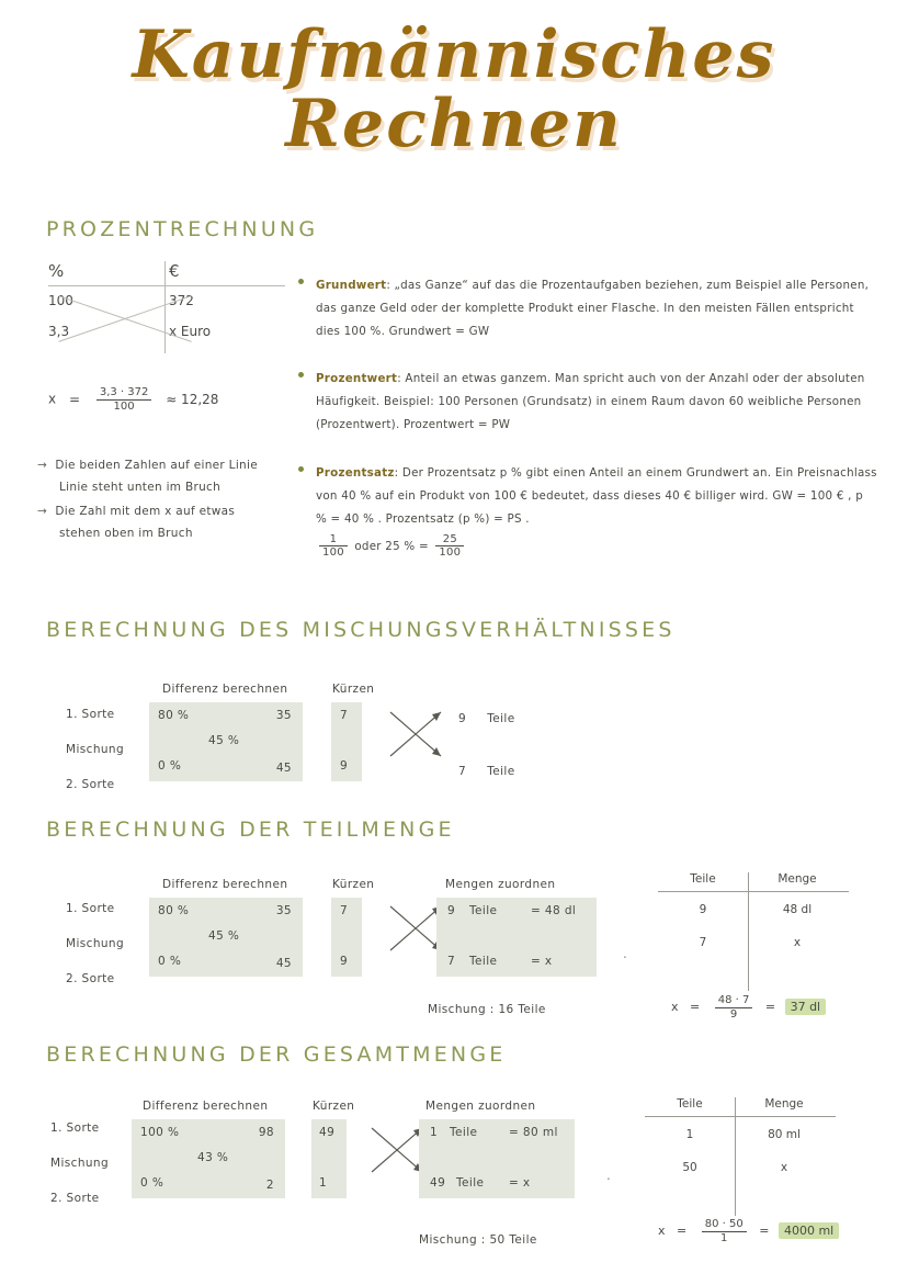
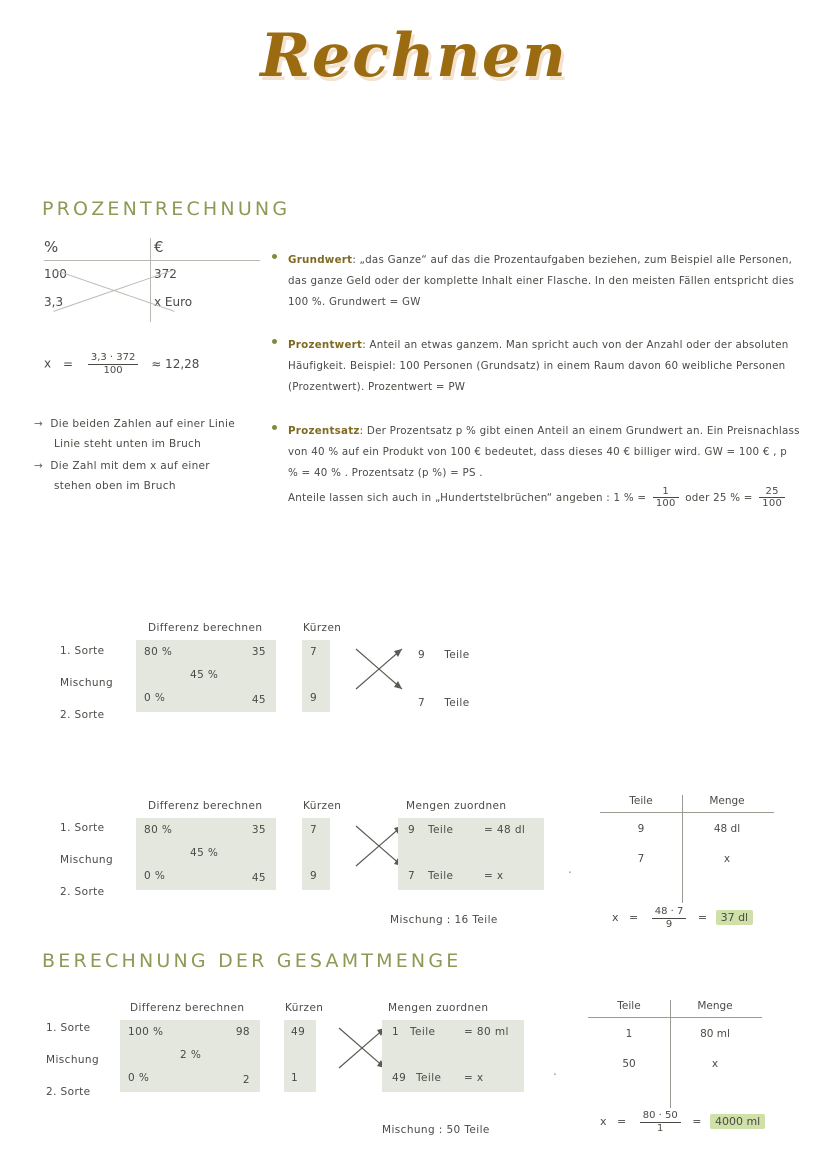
- Kaufmännisches
  Rechnen
  PROZENTRECHNUNG
  %
  €
  x =
  3,3 · 372
  100
  ≈ 12,28
  → Die beiden Zahlen auf einer Linie
  Linie steht unten im Bruch
- → Die Zahl mit dem x auf etwas
+ → Die Zahl mit dem x auf einer
  stehen oben im Bruch
- Grundwert: „das Ganze“ auf das die Prozentaufgaben beziehen, zum Beispiel alle Personen, das ganze Geld oder der komplette Produkt einer Flasche. In den meisten Fällen entspricht dies 100 %. Grundwert = GW
+ Grundwert: „das Ganze“ auf das die Prozentaufgaben beziehen, zum Beispiel alle Personen, das ganze Geld oder der komplette Inhalt einer Flasche. In den meisten Fällen entspricht dies 100 %. Grundwert = GW
  Prozentwert: Anteil an etwas ganzem. Man spricht auch von der Anzahl oder der absoluten Häufigkeit. Beispiel: 100 Personen (Grundsatz) in einem Raum davon 60 weibliche Personen (Prozentwert). Prozentwert = PW
  Prozentsatz: Der Prozentsatz p % gibt einen Anteil an einem Grundwert an. Ein Preisnachlass von 40 % auf ein Produkt von 100 € bedeutet, dass dieses 40 € billiger wird. GW = 100 € , p % = 40 % . Prozentsatz (p %) = PS .
+ Anteile lassen sich auch in „Hundertstelbrüchen“ angeben : 1 % =
  1
  100
  oder 25 % =
  25
  100
- BERECHNUNG DES MISCHUNGSVERHÄLTNISSES
  1. Sorte
  Mischung
  2. Sorte
  Differenz berechnen
  80 %
  35
  45 %
  0 %
  45
  Kürzen
  7
  9
  9 Teile
  7 Teile
- BERECHNUNG DER TEILMENGE
  1. Sorte
  Mischung
  2. Sorte
  Differenz berechnen
  80 %
  35
  45 %
  0 %
  45
  Kürzen
  7
  9
  Mengen zuordnen
  9
  Teile
  = 48 dl
  7
  Teile
  = x
  .
  Mischung : 16 Teile
  Teile
  Menge
  9
  48 dl
  7
  x
  x =
  48 · 7
  9
  = 37 dl
  BERECHNUNG DER GESAMTMENGE
  1. Sorte
  Mischung
  2. Sorte
  Differenz berechnen
  100 %
  98
- 43 %
+ 2 %
  0 %
  2
  Kürzen
  49
  1
  Mengen zuordnen
  1
  Teile
  = 80 ml
  49
  Teile
  = x
  .
  Mischung : 50 Teile
  Teile
  Menge
  1
  80 ml
  50
  x
  x =
  80 · 50
  1
  = 4000 ml
